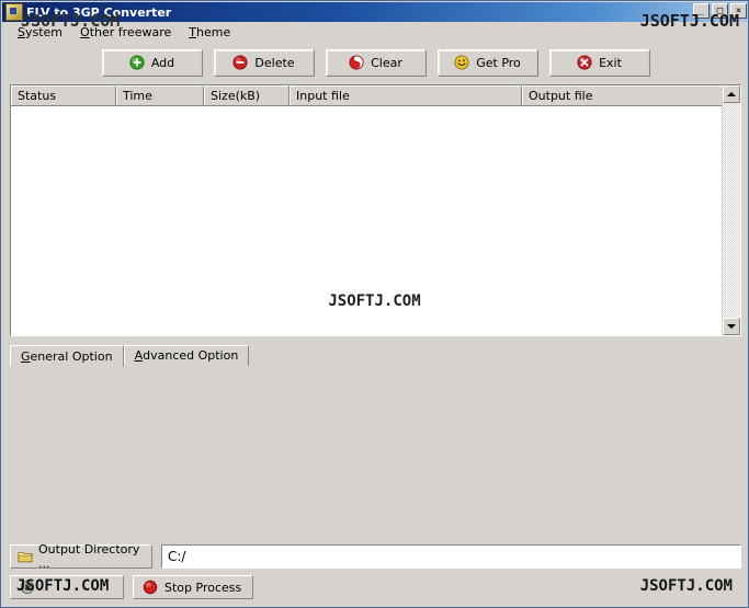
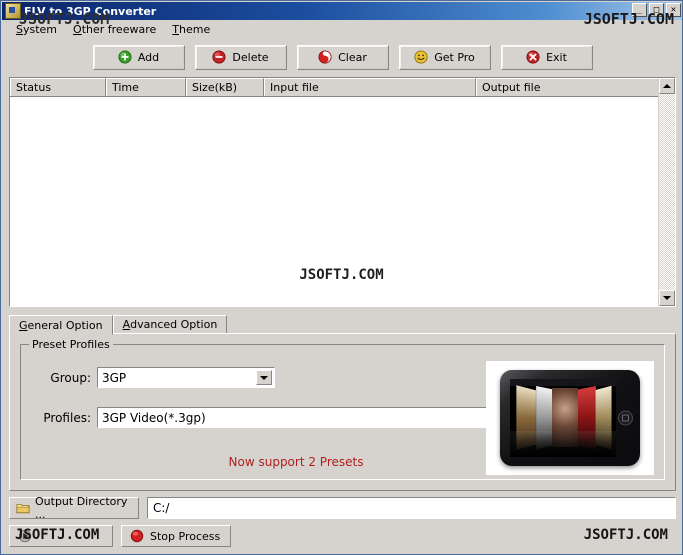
  FLV to 3GP Converter
  _
  □
  ✕
  System
  Other freeware
  Theme
  Add
  Delete
  Clear
  Get Pro
  Exit
  Status
  Time
  Size(kB)
  Input file
  Output file
  G
  eneral Option
  A
  dvanced Option
+ Preset Profiles
+ Group:
+ 3GP
+ Profiles:
+ 3GP Video(*.3gp)
+ Now support 2 Presets
  Output Directory ...
  C:/
  Stop Process
  JSOFTJ.COM
  JSOFTJ.COM
  JSOFTJ.COM
  JSOFTJ.COM
  JSOFTJ.COM
